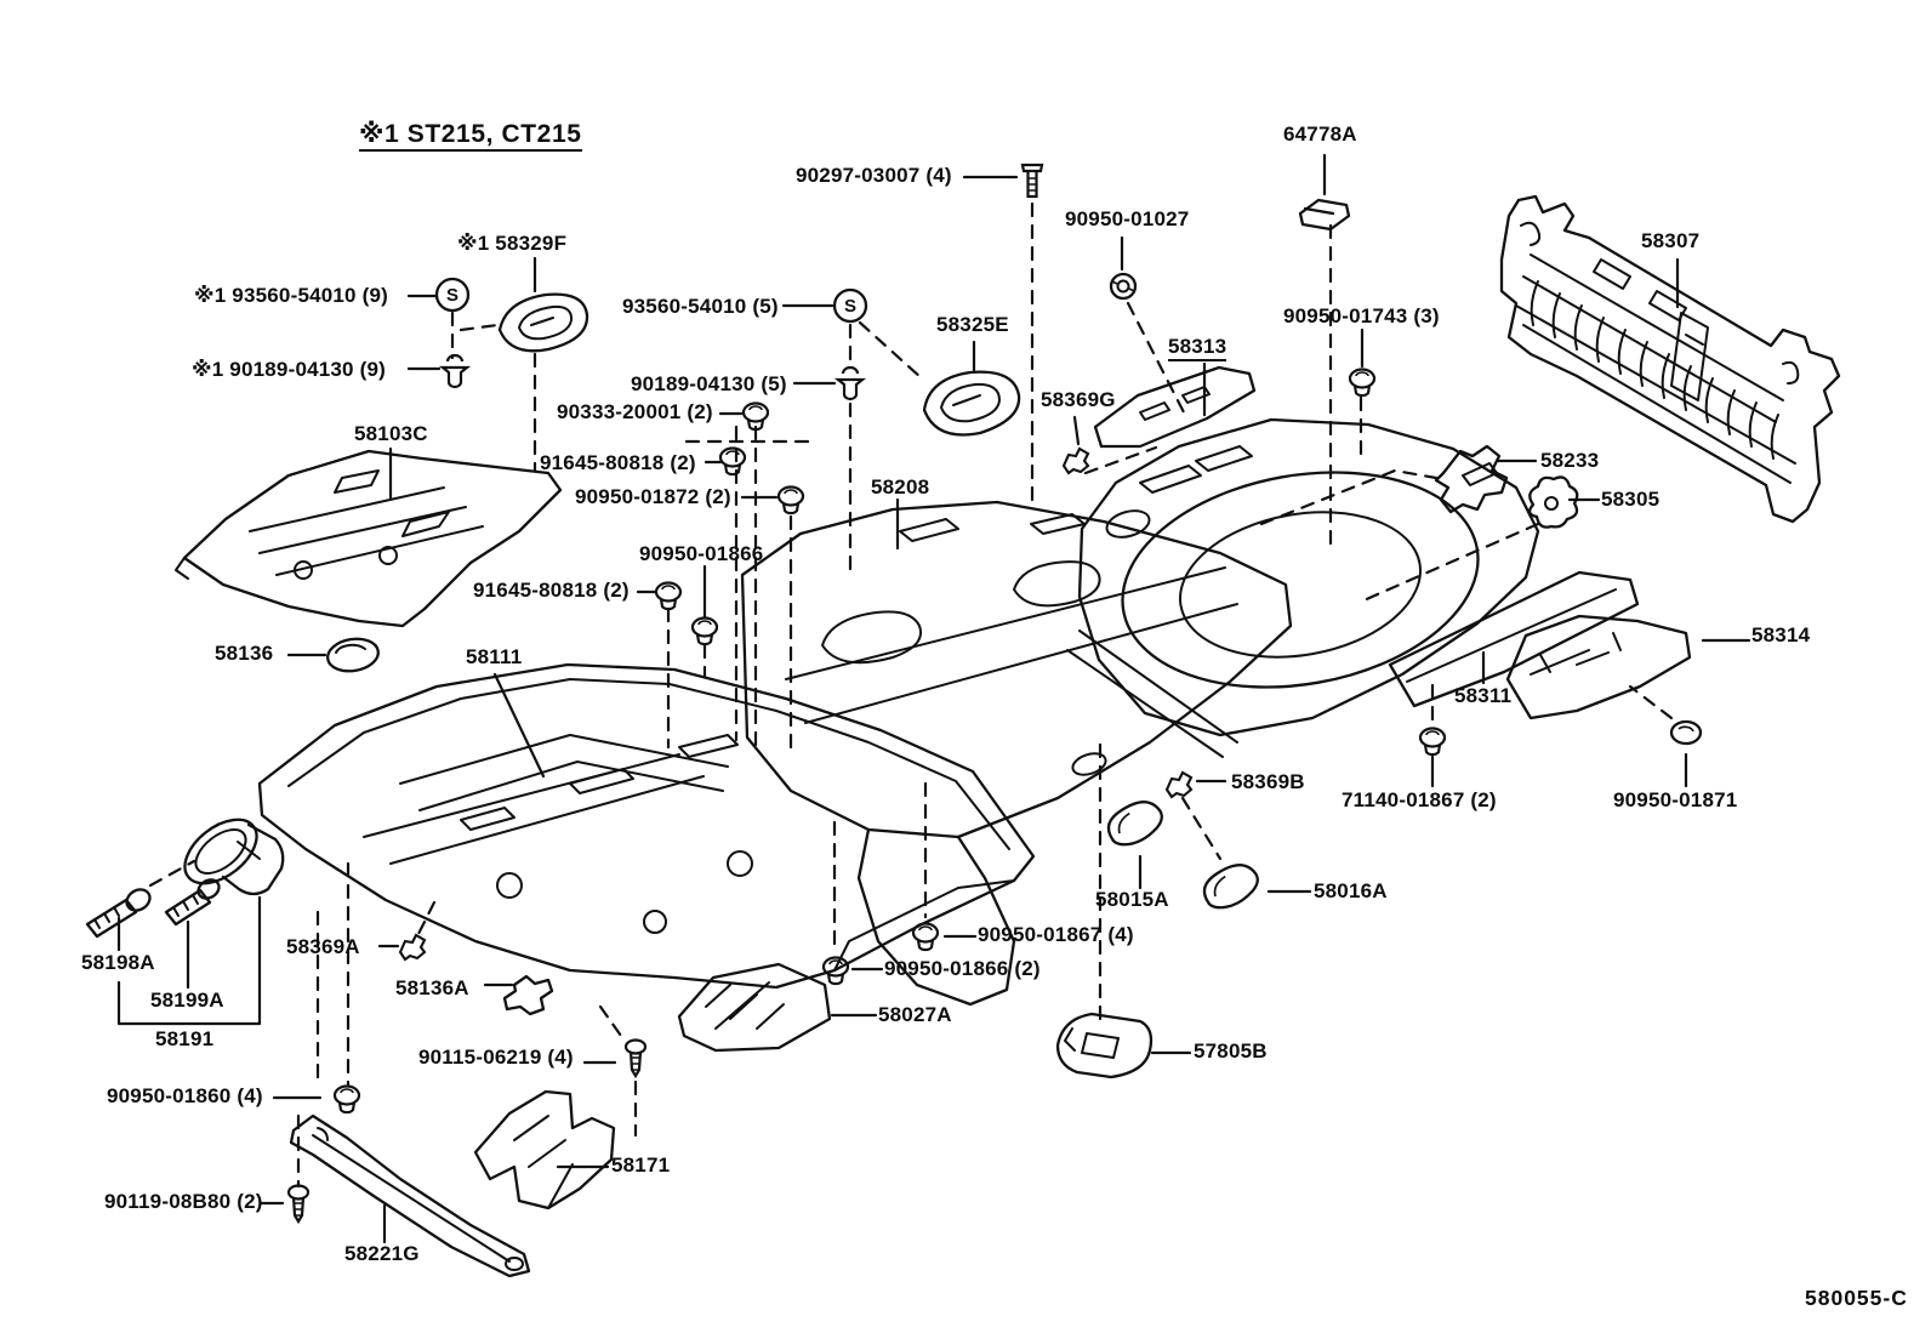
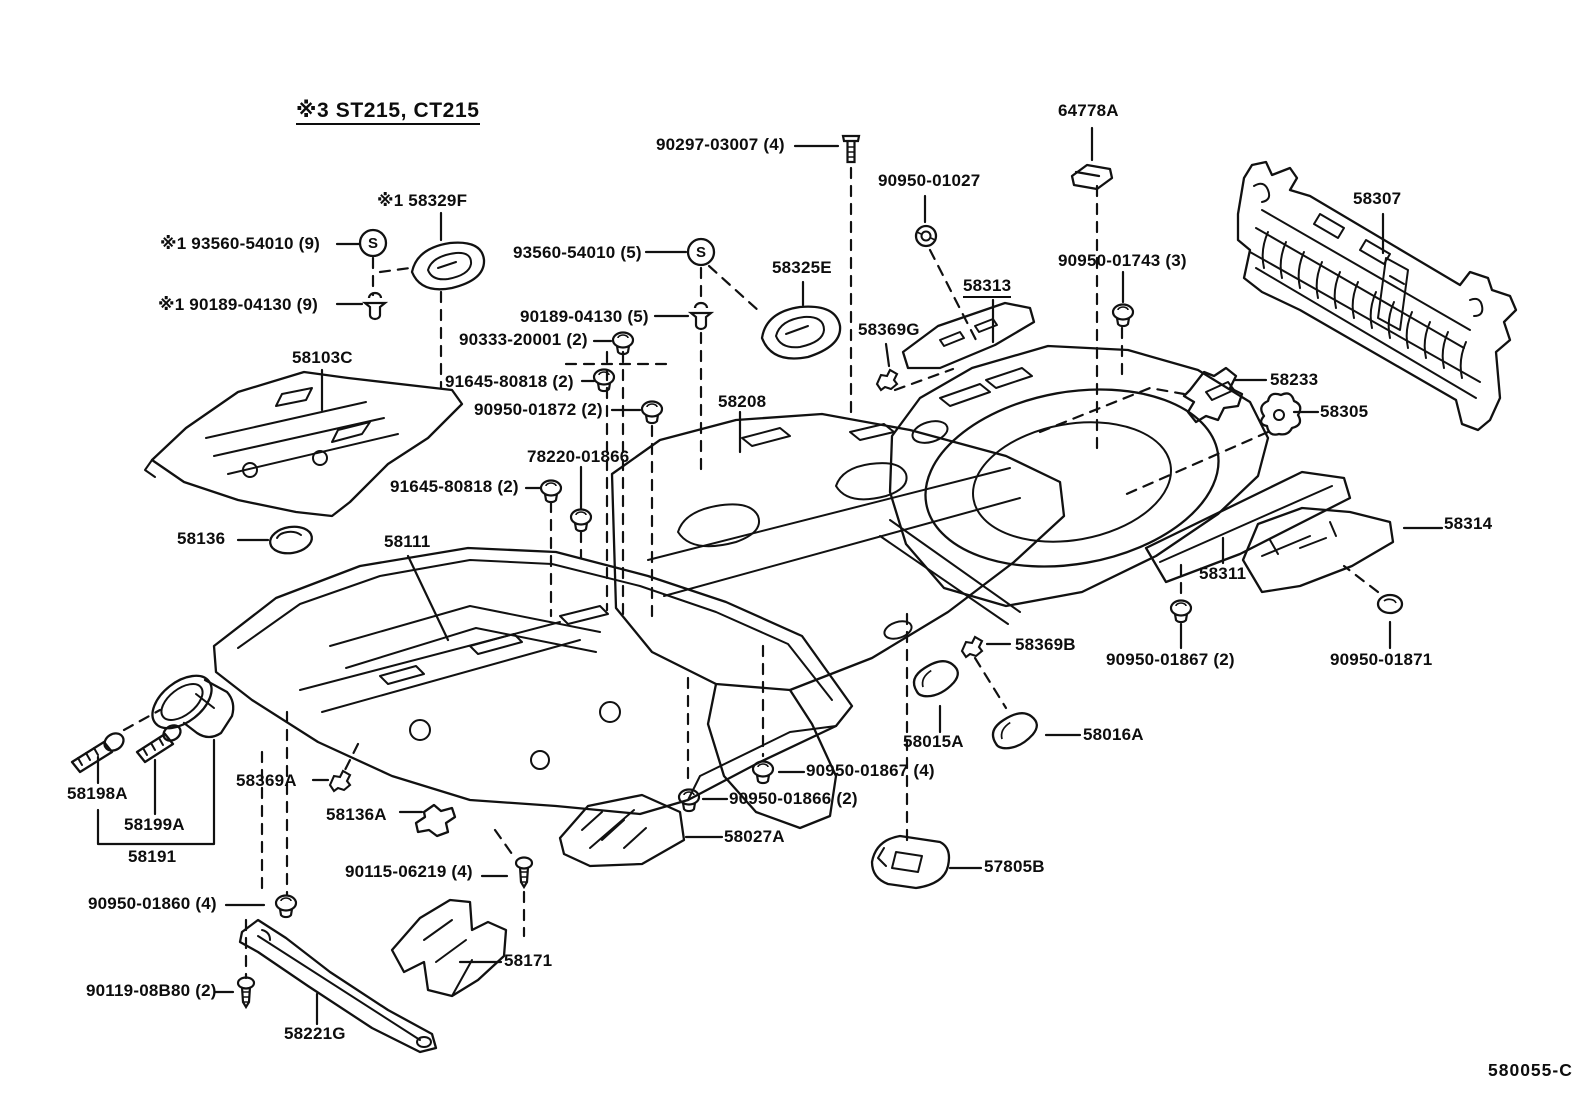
- ※1 ST215, CT215
+ ※3 ST215, CT215
  90297-03007 (4)
  64778A
  90950-01027
  58307
  90950-01743 (3)
  ※1 58329F
  ※1 93560-54010 (9)
  93560-54010 (5)
  ※1 90189-04130 (9)
  90189-04130 (5)
  90333-20001 (2)
  58103C
  58325E
  58369G
  58313
  91645-80818 (2)
  90950-01872 (2)
  58208
  58233
  58305
- 90950-01866
+ 78220-01866
  91645-80818 (2)
  58136
  58111
  58314
  58311
  58369B
- 71140-01867 (2)
+ 90950-01867 (2)
  90950-01871
  58015A
  58016A
  58198A
  58369A
  58136A
  90950-01867 (4)
  90950-01866 (2)
  58027A
  58199A
  58191
  90115-06219 (4)
  57805B
  90950-01860 (4)
  58171
  90119-08B80 (2)
  58221G
  S
  S
  580055-C
